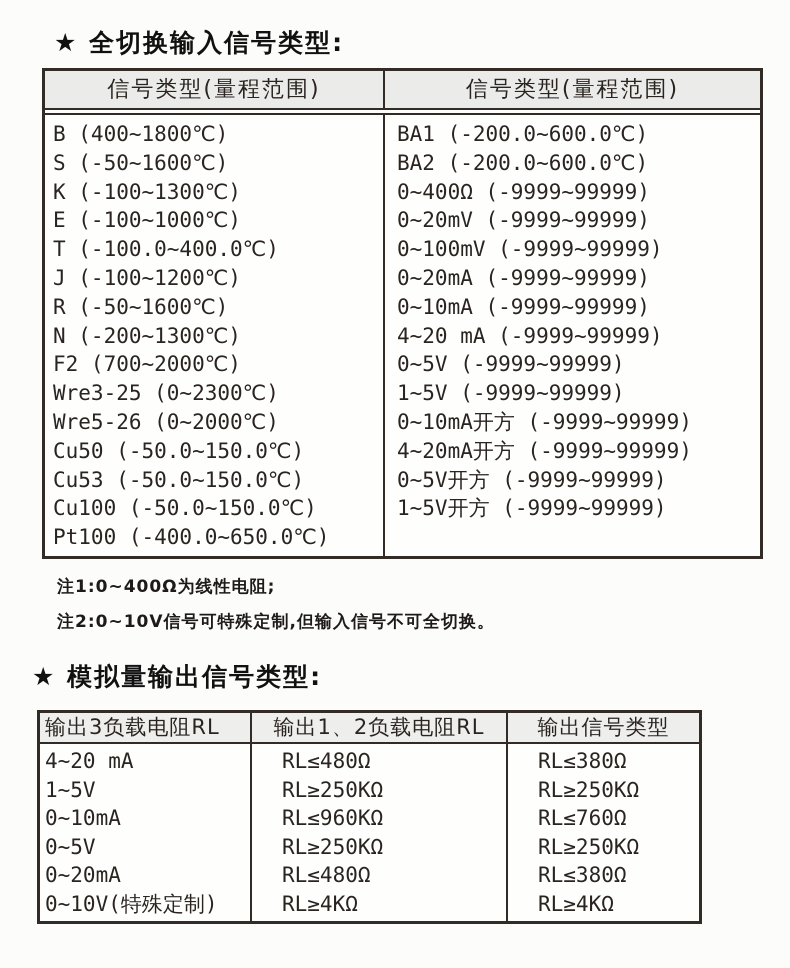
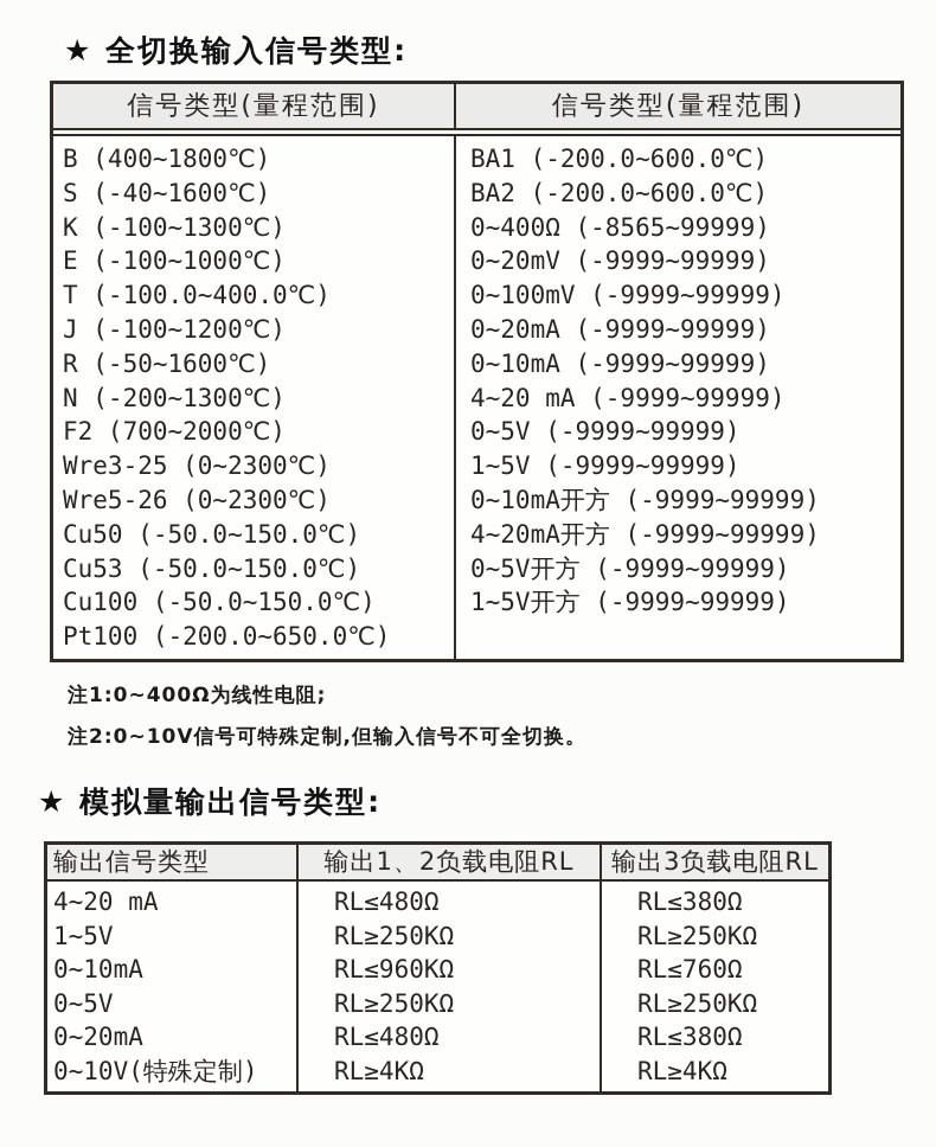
  ★ 全切换输入信号类型:
  信号类型(量程范围)
  信号类型(量程范围)
  B (400~1800℃)
- S (-50~1600℃)
+ S (-40~1600℃)
  K (-100~1300℃)
  E (-100~1000℃)
  T (-100.0~400.0℃)
  J (-100~1200℃)
  R (-50~1600℃)
  N (-200~1300℃)
  F2 (700~2000℃)
  Wre3-25 (0~2300℃)
- Wre5-26 (0~2000℃)
+ Wre5-26 (0~2300℃)
  Cu50 (-50.0~150.0℃)
  Cu53 (-50.0~150.0℃)
  Cu100 (-50.0~150.0℃)
- Pt100 (-400.0~650.0℃)
+ Pt100 (-200.0~650.0℃)
  BA1 (-200.0~600.0℃)
  BA2 (-200.0~600.0℃)
- 0~400Ω (-9999~99999)
+ 0~400Ω (-8565~99999)
  0~20mV (-9999~99999)
  0~100mV (-9999~99999)
  0~20mA (-9999~99999)
  0~10mA (-9999~99999)
  4~20 mA (-9999~99999)
  0~5V (-9999~99999)
  1~5V (-9999~99999)
  0~10mA开方 (-9999~99999)
  4~20mA开方 (-9999~99999)
  0~5V开方 (-9999~99999)
  1~5V开方 (-9999~99999)
  注1:0~400Ω为线性电阻;
  注2:0~10V信号可特殊定制,但输入信号不可全切换。
  ★ 模拟量输出信号类型:
- 输出3负载电阻RL
+ 输出信号类型
  输出1、2负载电阻RL
- 输出信号类型
+ 输出3负载电阻RL
  4~20 mA
  1~5V
  0~10mA
  0~5V
  0~20mA
  0~10V(特殊定制)
  RL≤480Ω
  RL≥250KΩ
  RL≤960KΩ
  RL≥250KΩ
  RL≤480Ω
  RL≥4KΩ
  RL≤380Ω
  RL≥250KΩ
  RL≤760Ω
  RL≥250KΩ
  RL≤380Ω
  RL≥4KΩ
